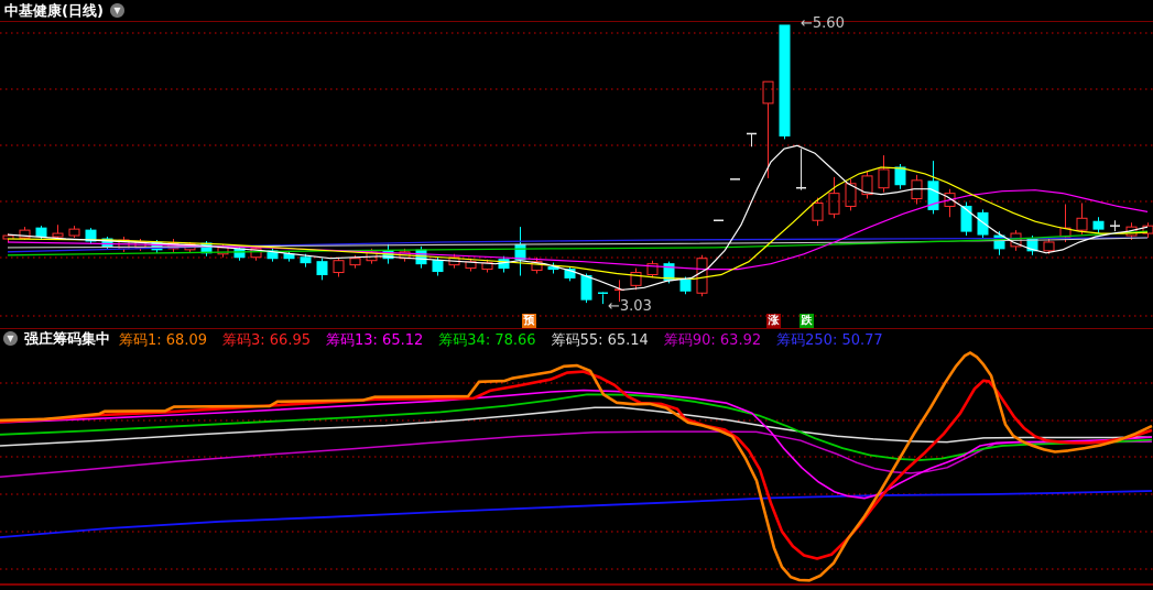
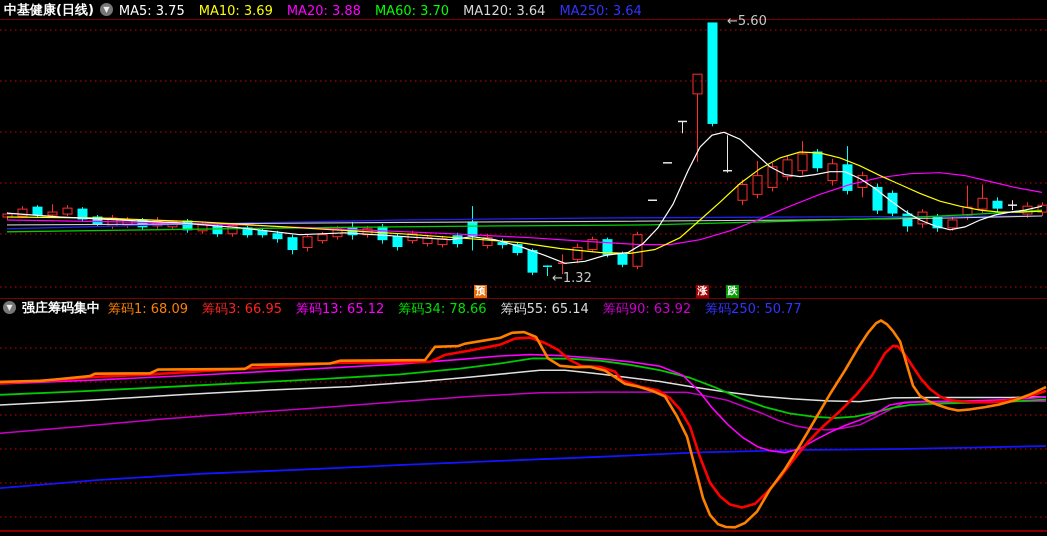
  中基健康(日线)
  ▼
+ MA5: 3.75 MA10: 3.69 MA20: 3.88 MA60: 3.70 MA120: 3.64 MA250: 3.64
  ←5.60
- ←3.03
+ ←1.32
  预
  涨
  跌
  ▼
  强庄筹码集中
  筹码1: 68.09 筹码3: 66.95 筹码13: 65.12 筹码34: 78.66 筹码55: 65.14 筹码90: 63.92 筹码250: 50.77
